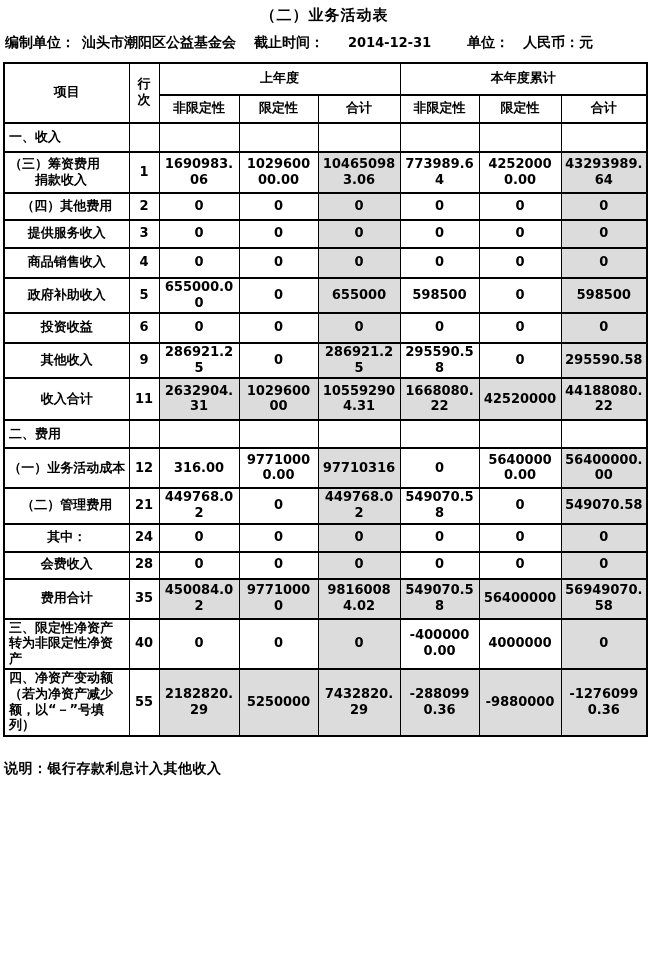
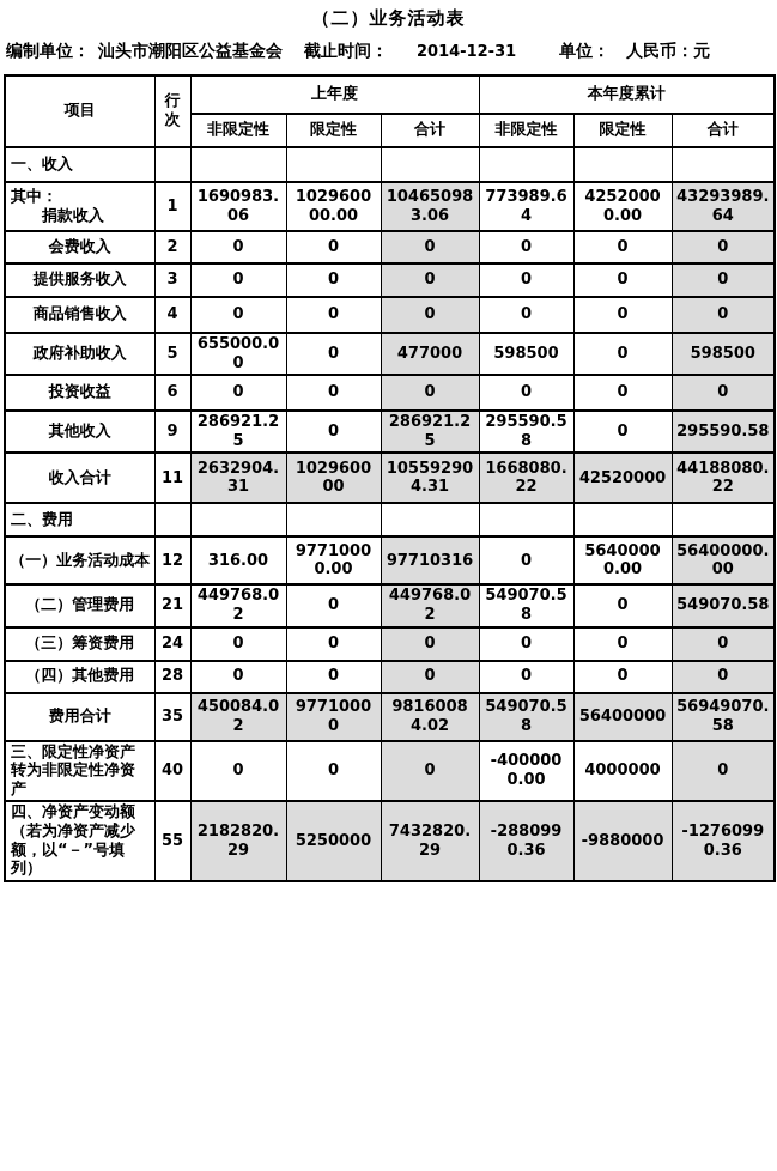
  （二）业务活动表
  编制单位：
  汕头市潮阳区公益基金会
  截止时间：
  2014-12-31
  单位：
  人民币：元
  项目	行次	上年度	本年度累计
  非限定性	限定性	合计	非限定性	限定性	合计
  一、收入
- （三）筹资费用捐款收入	1	1690983.06	102960000.00	104650983.06	773989.64	42520000.00	43293989.64
+ 其中：捐款收入	1	1690983.06	102960000.00	104650983.06	773989.64	42520000.00	43293989.64
- （四）其他费用	2	0	0	0	0	0	0
+ 会费收入	2	0	0	0	0	0	0
  提供服务收入	3	0	0	0	0	0	0
  商品销售收入	4	0	0	0	0	0	0
- 政府补助收入	5	655000.00	0	655000	598500	0	598500
+ 政府补助收入	5	655000.00	0	477000	598500	0	598500
  投资收益	6	0	0	0	0	0	0
  其他收入	9	286921.25	0	286921.25	295590.58	0	295590.58
  收入合计	11	2632904.31	102960000	105592904.31	1668080.22	42520000	44188080.22
  二、费用
  （一）业务活动成本	12	316.00	97710000.00	97710316	0	56400000.00	56400000.00
  （二）管理费用	21	449768.02	0	449768.02	549070.58	0	549070.58
- 其中：	24	0	0	0	0	0	0
+ （三）筹资费用	24	0	0	0	0	0	0
- 会费收入	28	0	0	0	0	0	0
+ （四）其他费用	28	0	0	0	0	0	0
  费用合计	35	450084.02	97710000	98160084.02	549070.58	56400000	56949070.58
  三、限定性净资产转为非限定性净资产	40	0	0	0	-4000000.00	4000000	0
  四、净资产变动额（若为净资产减少额，以“－”号填列）	55	2182820.29	5250000	7432820.29	-2880990.36	-9880000	-12760990.36
- 说明：银行存款利息计入其他收入
